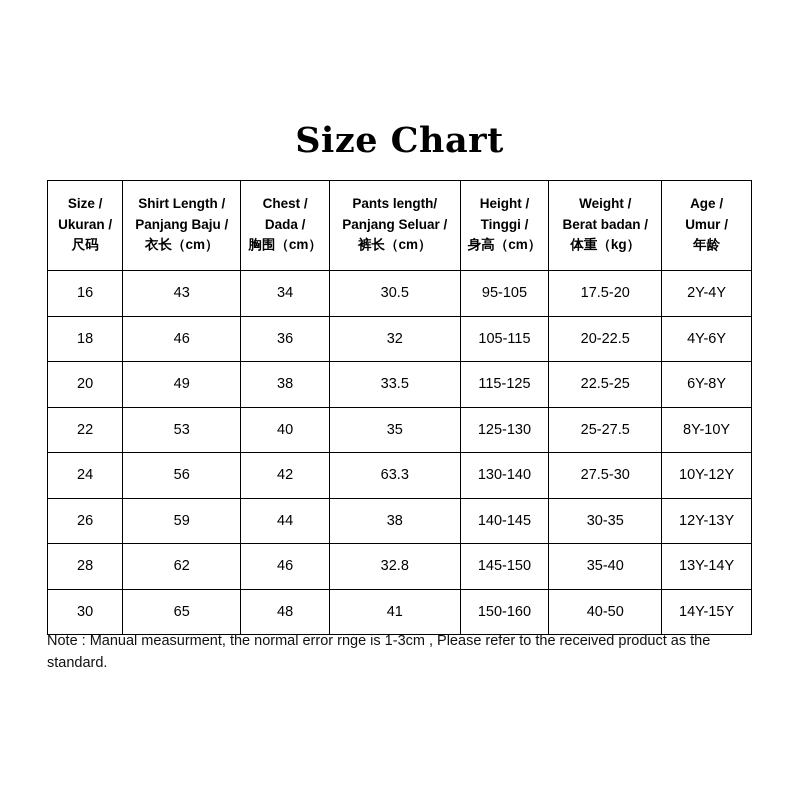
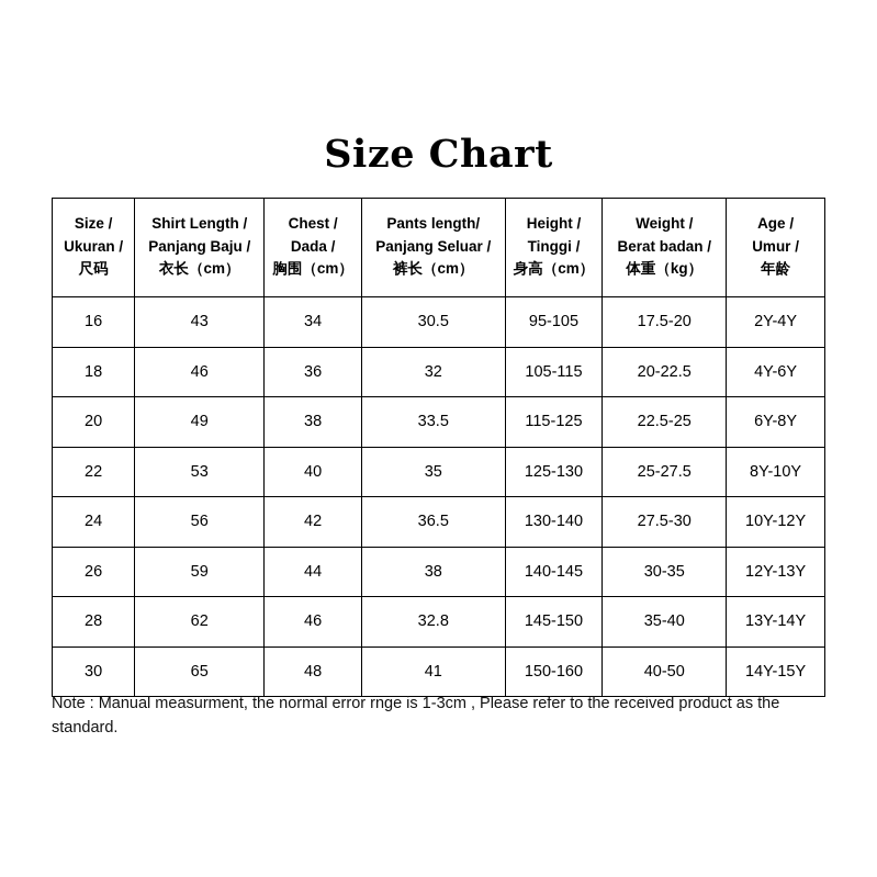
  Size Chart
  Size / Ukuran / 尺码	Shirt Length / Panjang Baju / 衣长（cm）	Chest / Dada / 胸围（cm）	Pants length/ Panjang Seluar / 裤长（cm）	Height / Tinggi / 身高（cm）	Weight / Berat badan / 体重（kg）	Age / Umur / 年龄
  16	43	34	30.5	95-105	17.5-20	2Y-4Y
  18	46	36	32	105-115	20-22.5	4Y-6Y
  20	49	38	33.5	115-125	22.5-25	6Y-8Y
  22	53	40	35	125-130	25-27.5	8Y-10Y
- 24	56	42	63.3	130-140	27.5-30	10Y-12Y
+ 24	56	42	36.5	130-140	27.5-30	10Y-12Y
  26	59	44	38	140-145	30-35	12Y-13Y
  28	62	46	32.8	145-150	35-40	13Y-14Y
  30	65	48	41	150-160	40-50	14Y-15Y
  Note : Manual measurment, the normal error rnge is 1-3cm , Please refer to the received product as the standard.
